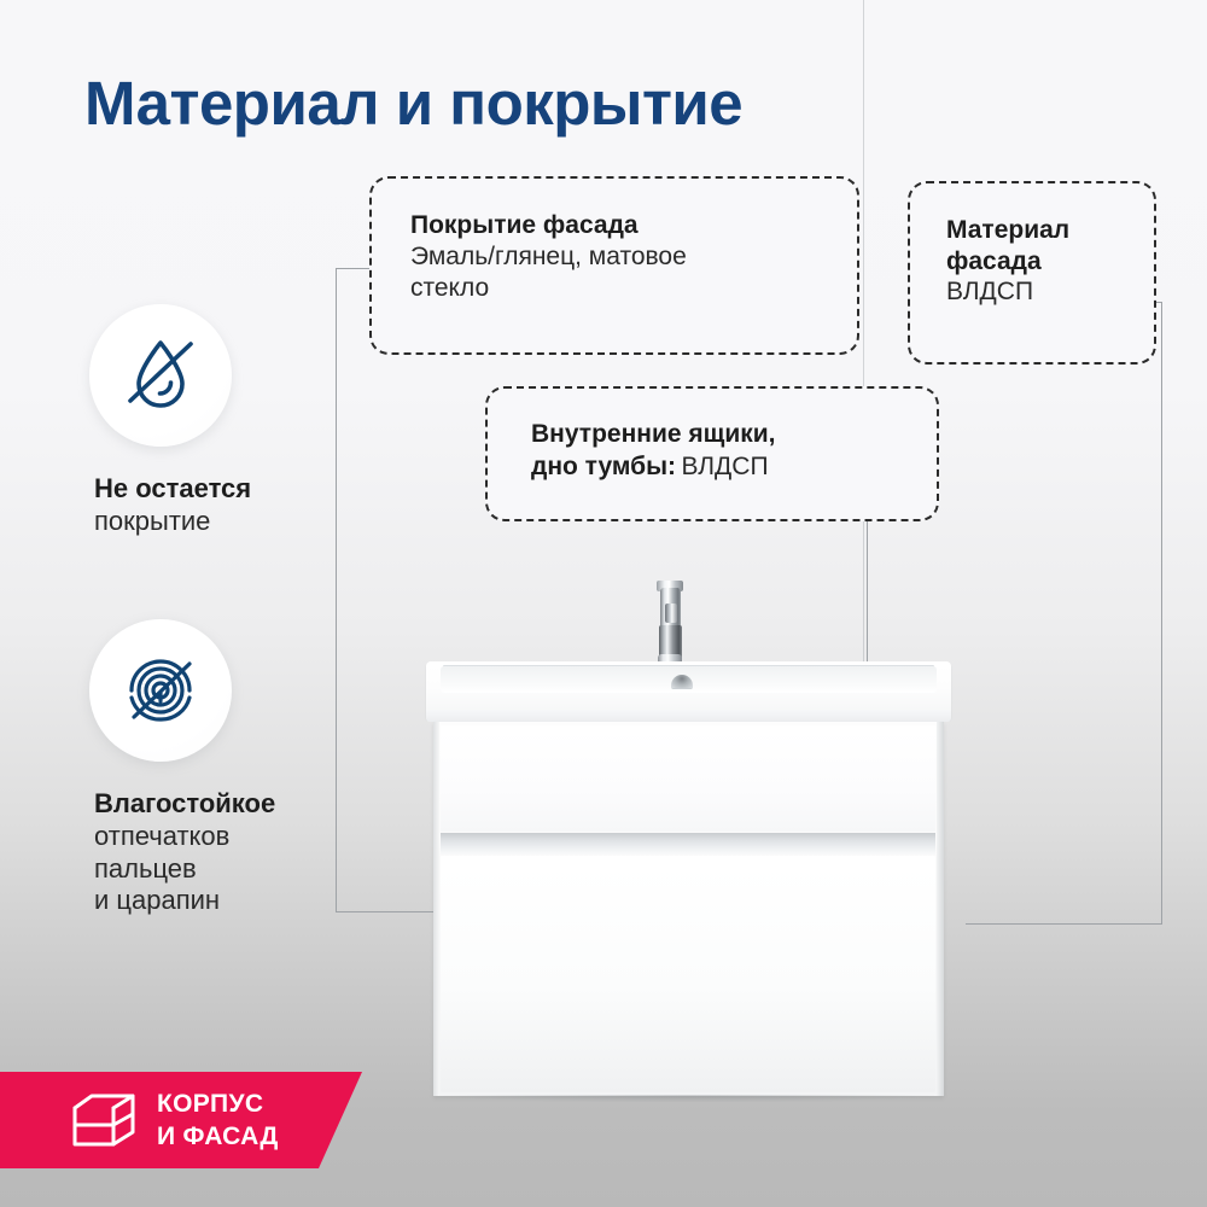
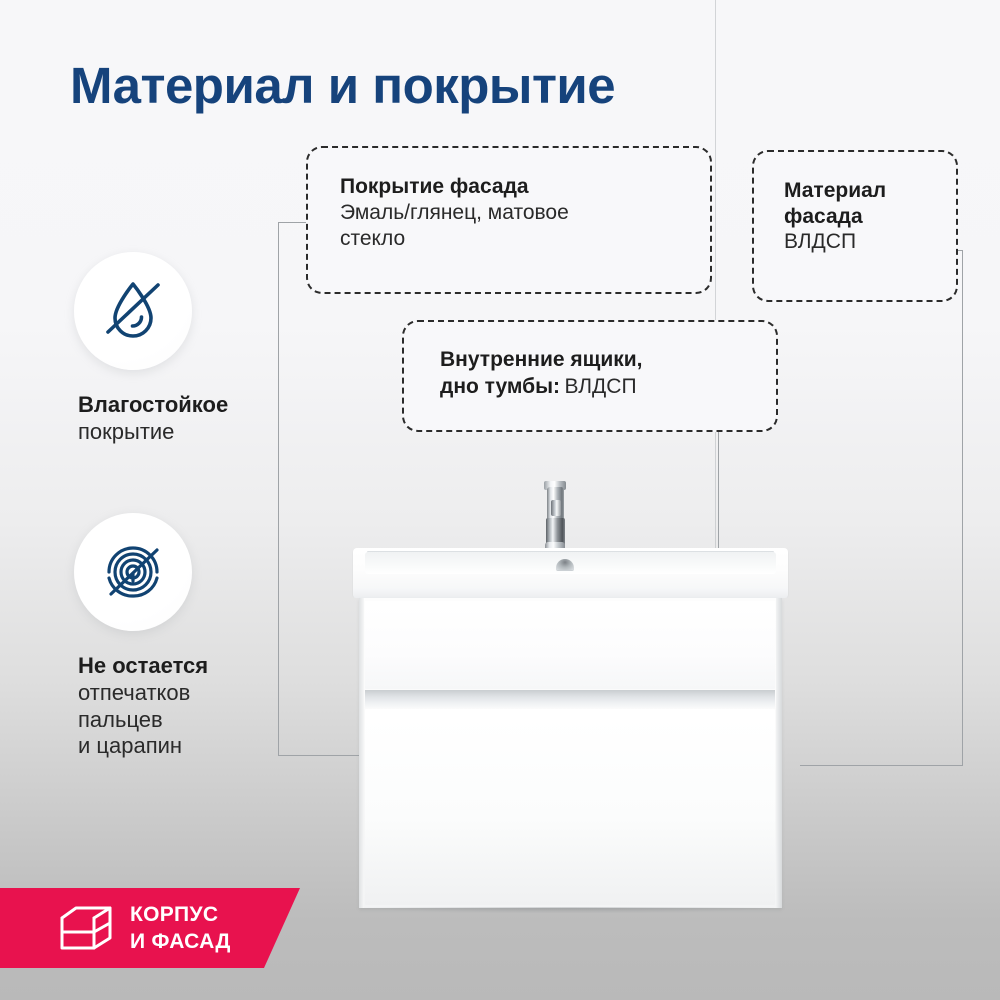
  Материал и покрытие
  Покрытие фасада
  Эмаль/глянец, матовое
  стекло
  Материал
  фасада
  ВЛДСП
  Внутренние ящики,
  дно тумбы: ВЛДСП
- Не остается
+ Влагостойкое
  покрытие
- Влагостойкое
+ Не остается
  отпечатков
  пальцев
  и царапин
  КОРПУС
  И ФАСАД
